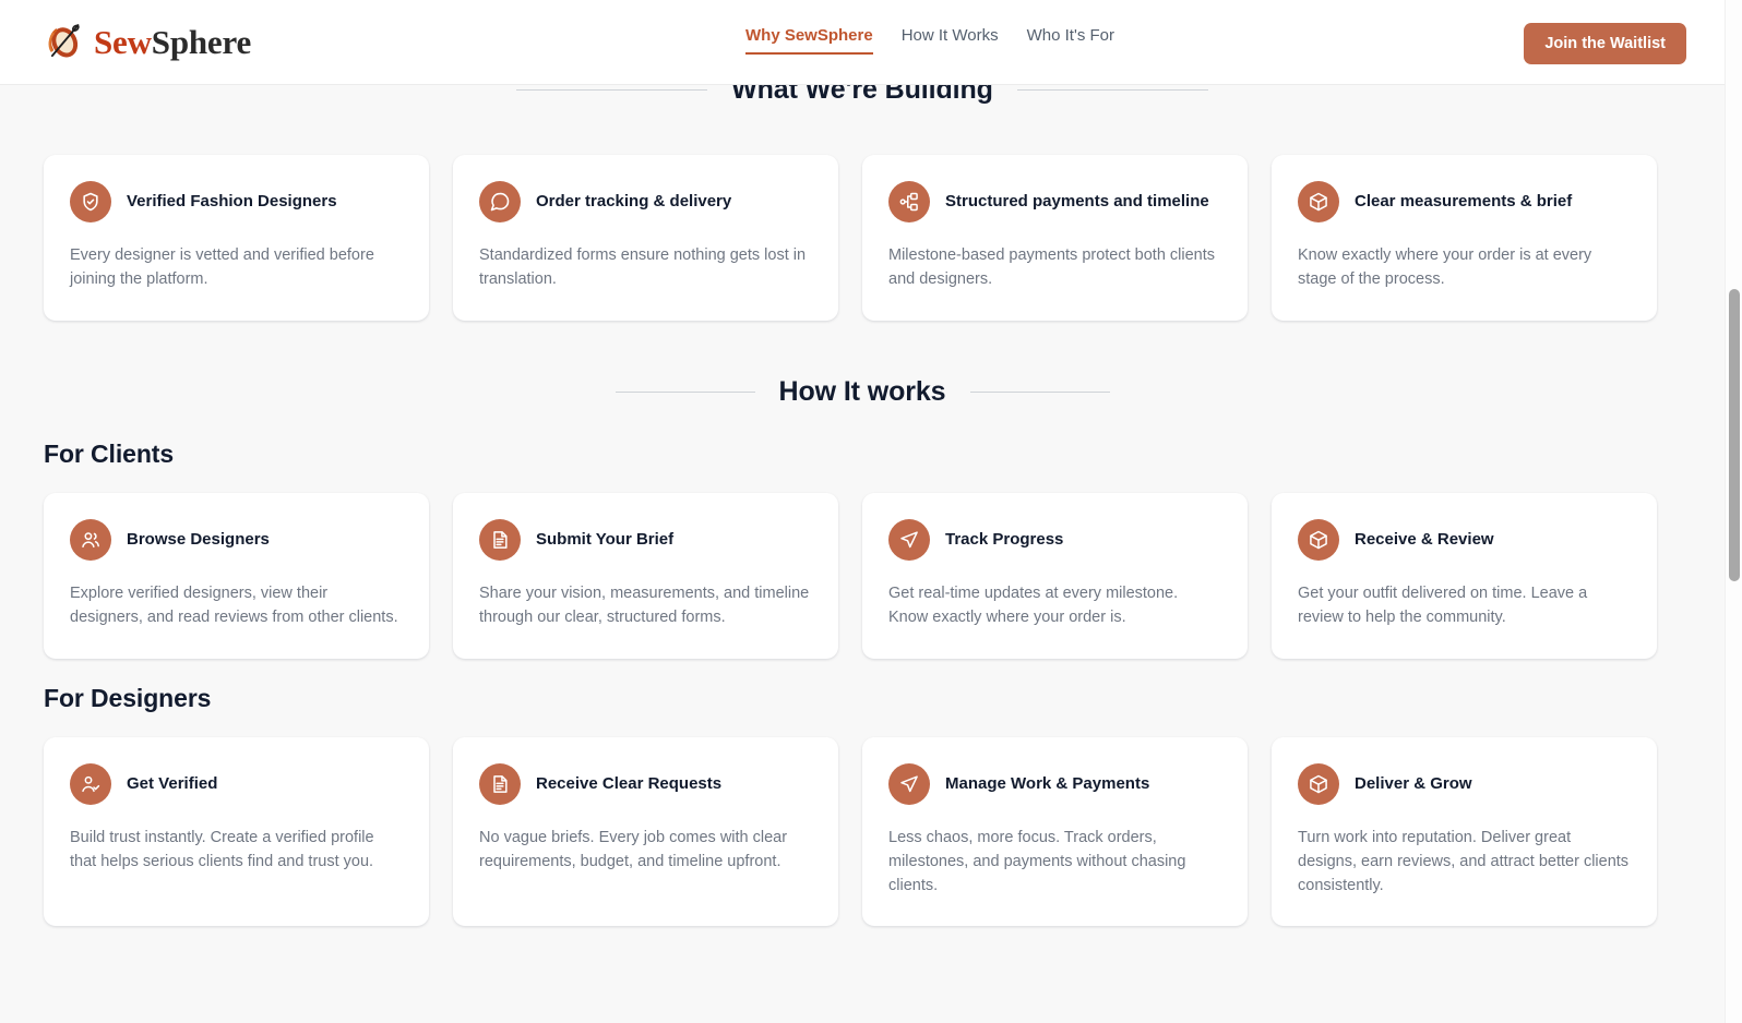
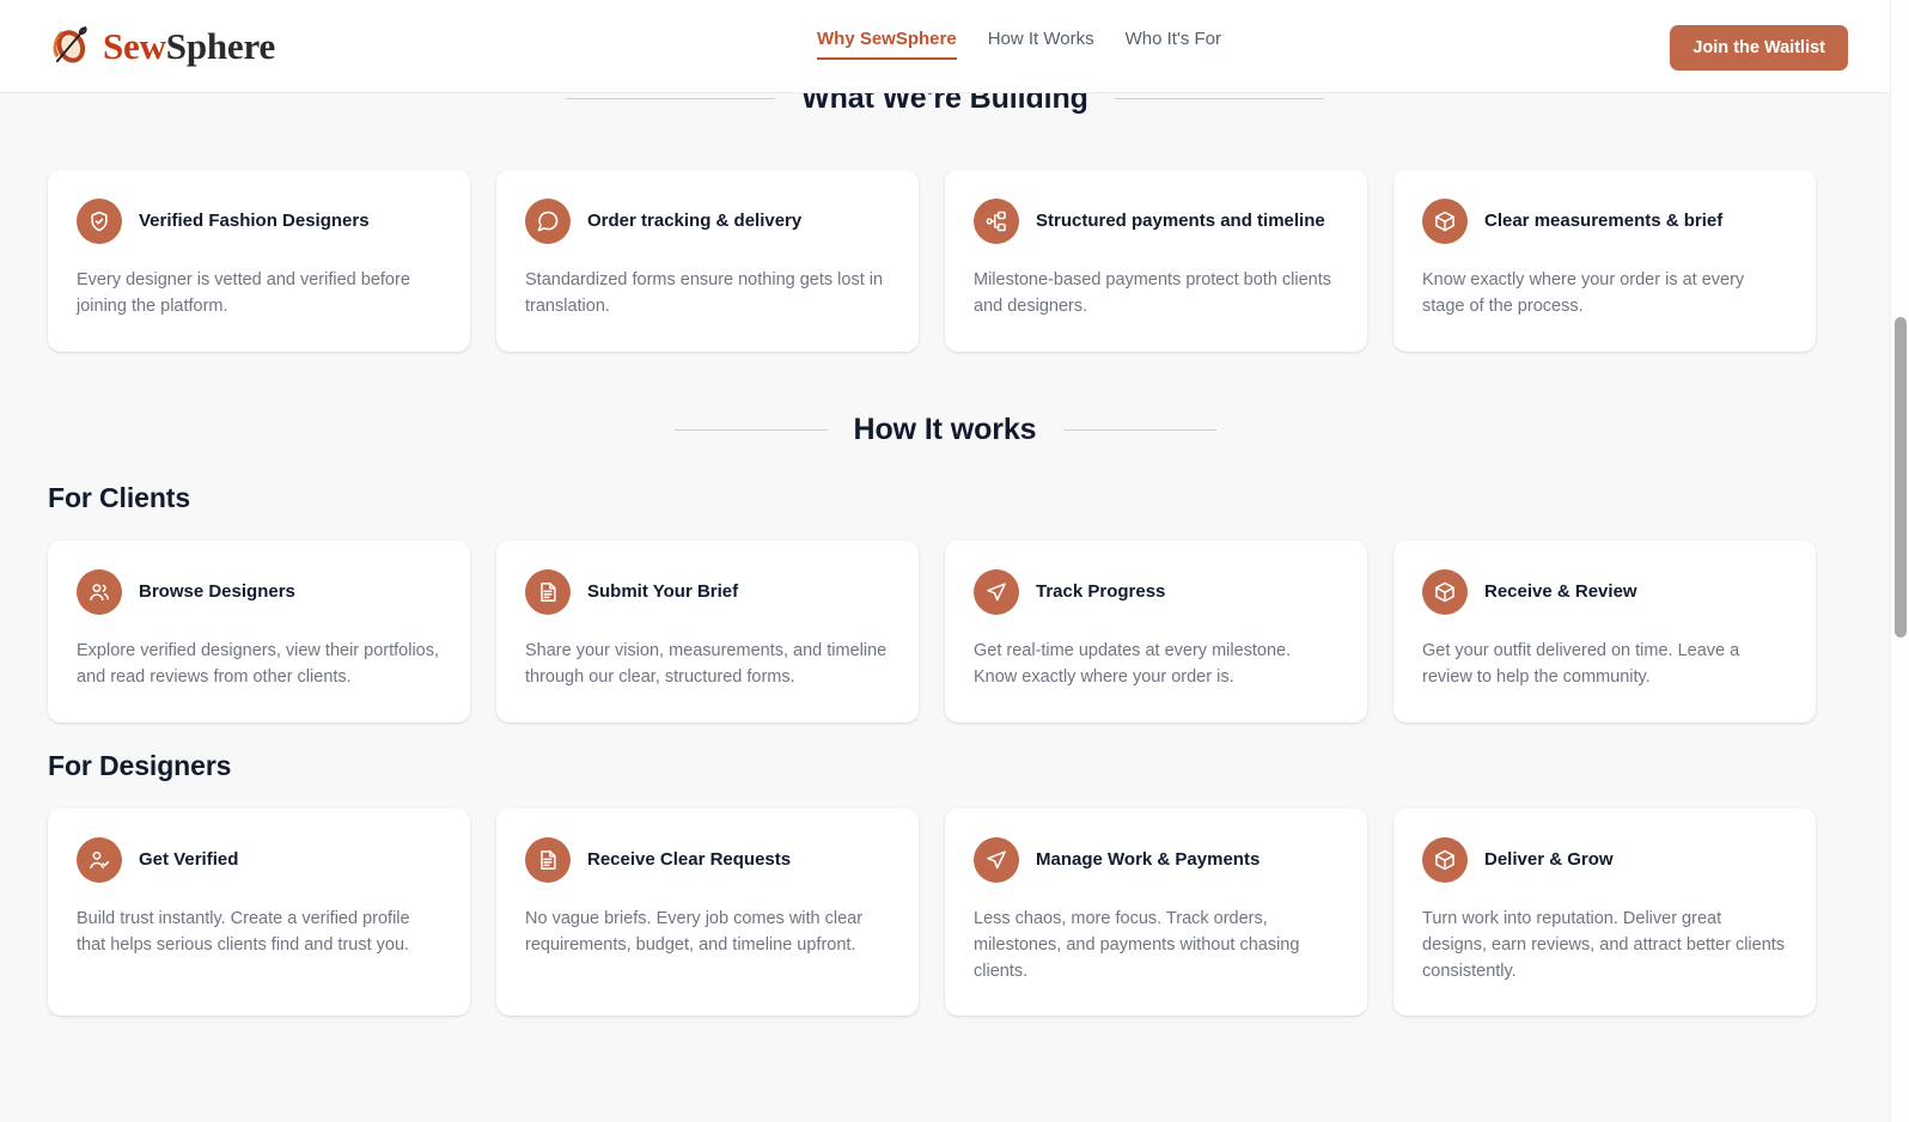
  What We're Building
  Verified Fashion Designers
  Every designer is vetted and verified before joining the platform.
  Order tracking & delivery
  Standardized forms ensure nothing gets lost in translation.
  Structured payments and timeline
  Milestone-based payments protect both clients and designers.
  Clear measurements & brief
  Know exactly where your order is at every stage of the process.
  How It works
  For Clients
  Browse Designers
- Explore verified designers, view their designers, and read reviews from other clients.
+ Explore verified designers, view their portfolios, and read reviews from other clients.
  Submit Your Brief
  Share your vision, measurements, and timeline through our clear, structured forms.
  Track Progress
  Get real-time updates at every milestone. Know exactly where your order is.
  Receive & Review
  Get your outfit delivered on time. Leave a review to help the community.
  For Designers
  Get Verified
  Build trust instantly. Create a verified profile that helps serious clients find and trust you.
  Receive Clear Requests
  No vague briefs. Every job comes with clear requirements, budget, and timeline upfront.
  Manage Work & Payments
  Less chaos, more focus. Track orders, milestones, and payments without chasing clients.
  Deliver & Grow
  Turn work into reputation. Deliver great designs, earn reviews, and attract better clients consistently.
  SewSphere
  Why SewSphere
  How It Works
  Who It's For
  Join the Waitlist
